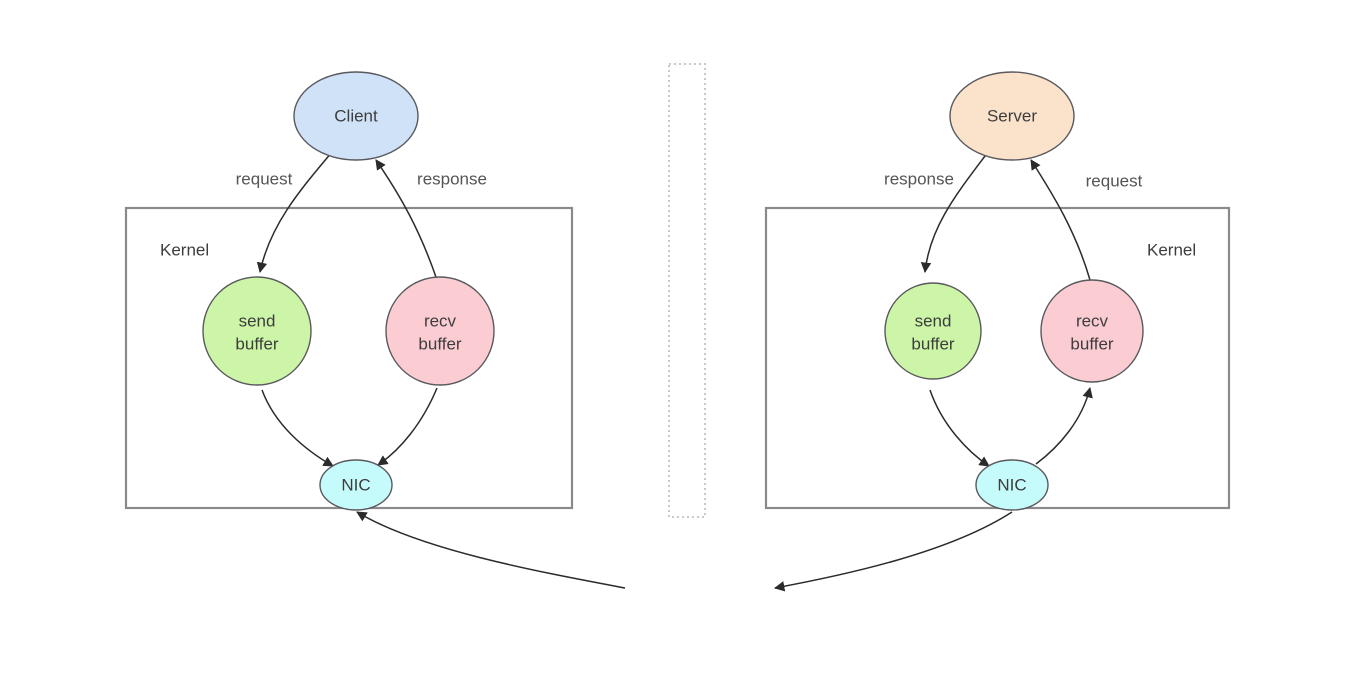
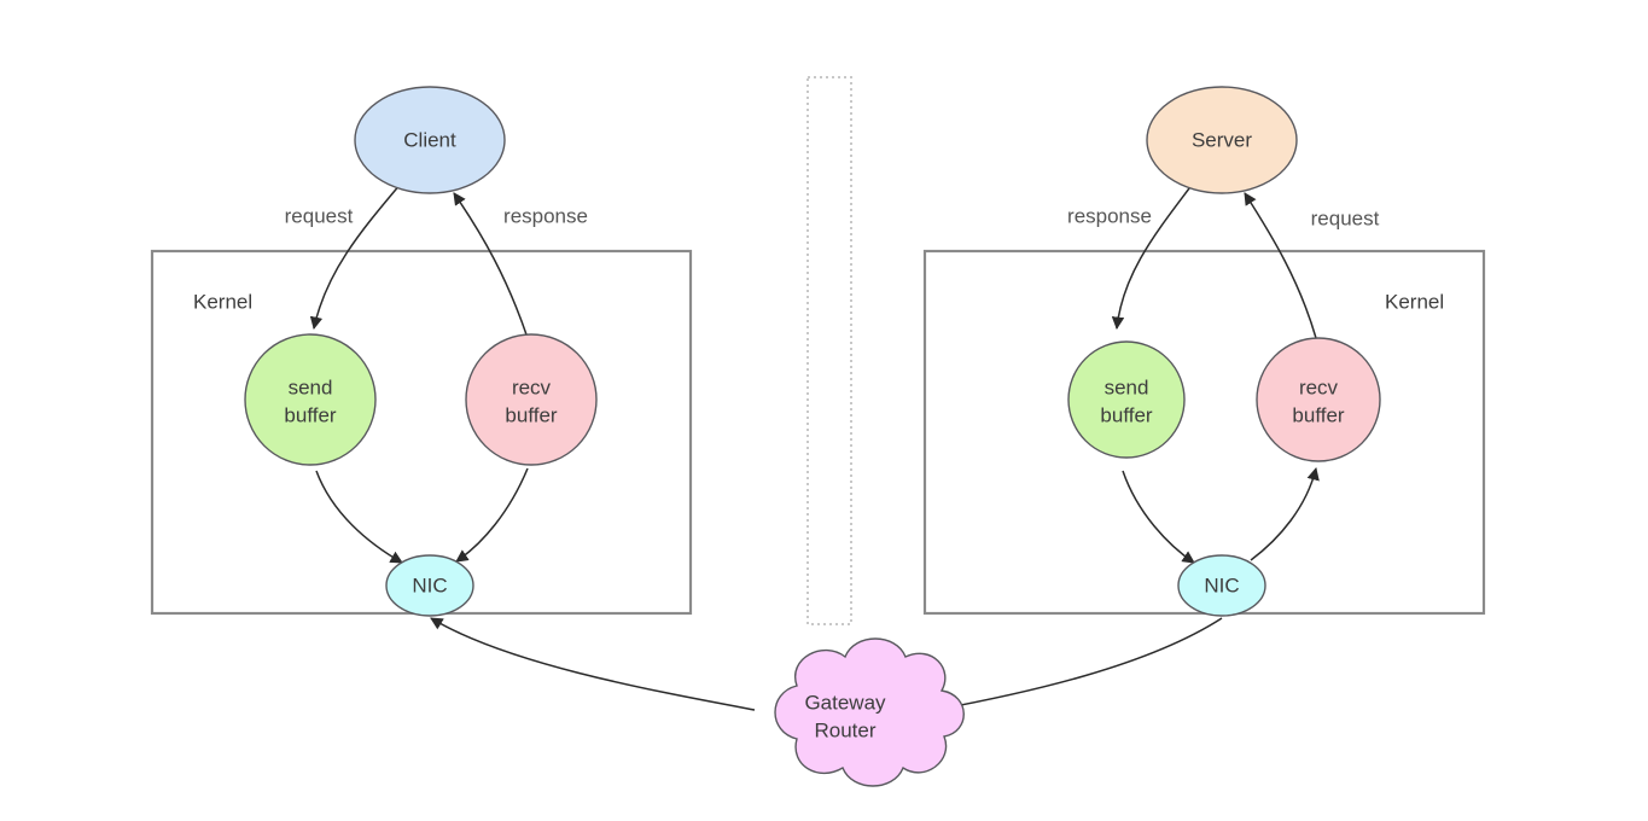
  Kernel
  Kernel
  Client
  send
  buffer
  recv
  buffer
  NIC
  request
  response
  Server
  send
  buffer
  recv
  buffer
  NIC
  response
  request
+ Gateway
+ Router
